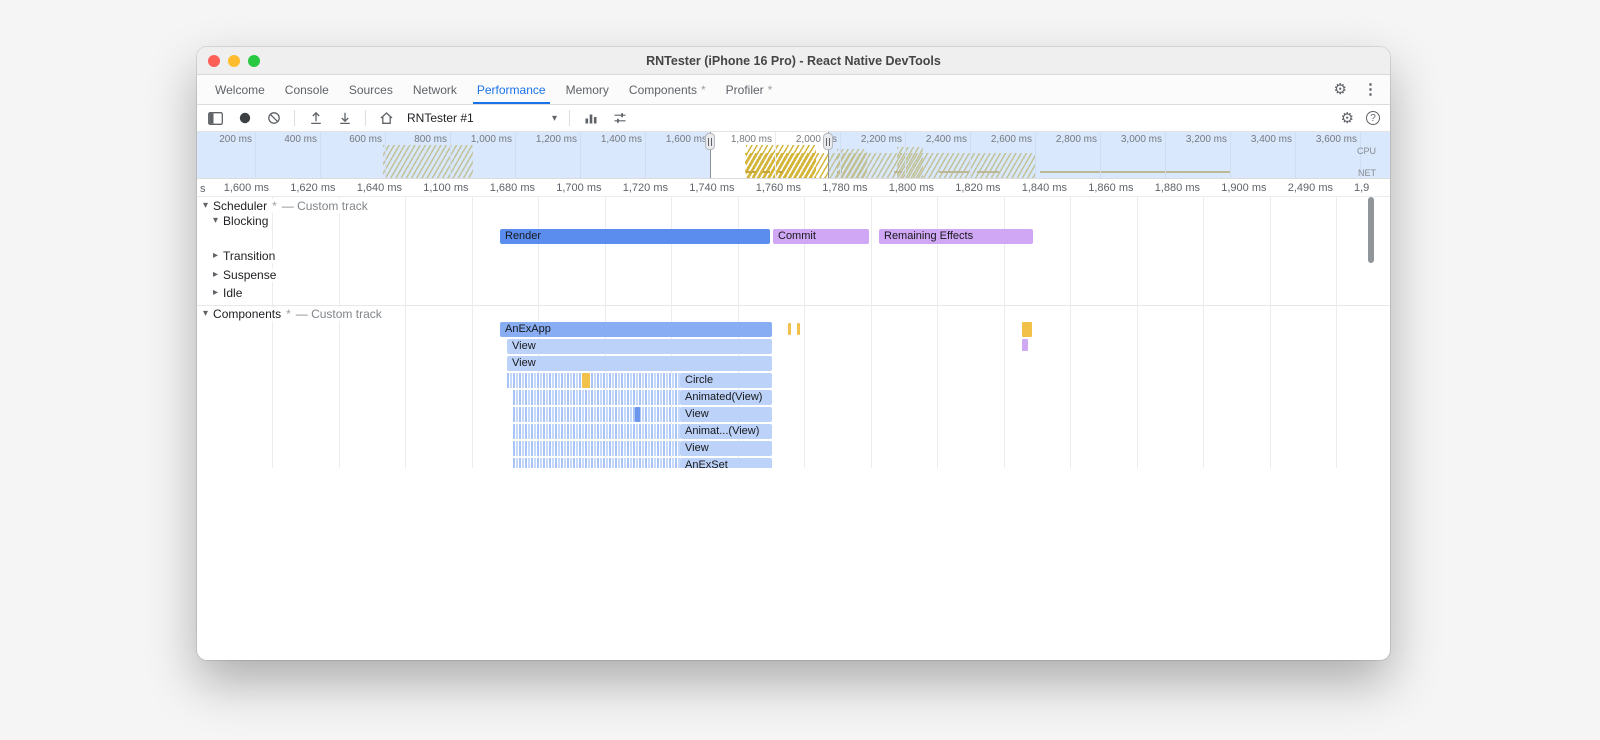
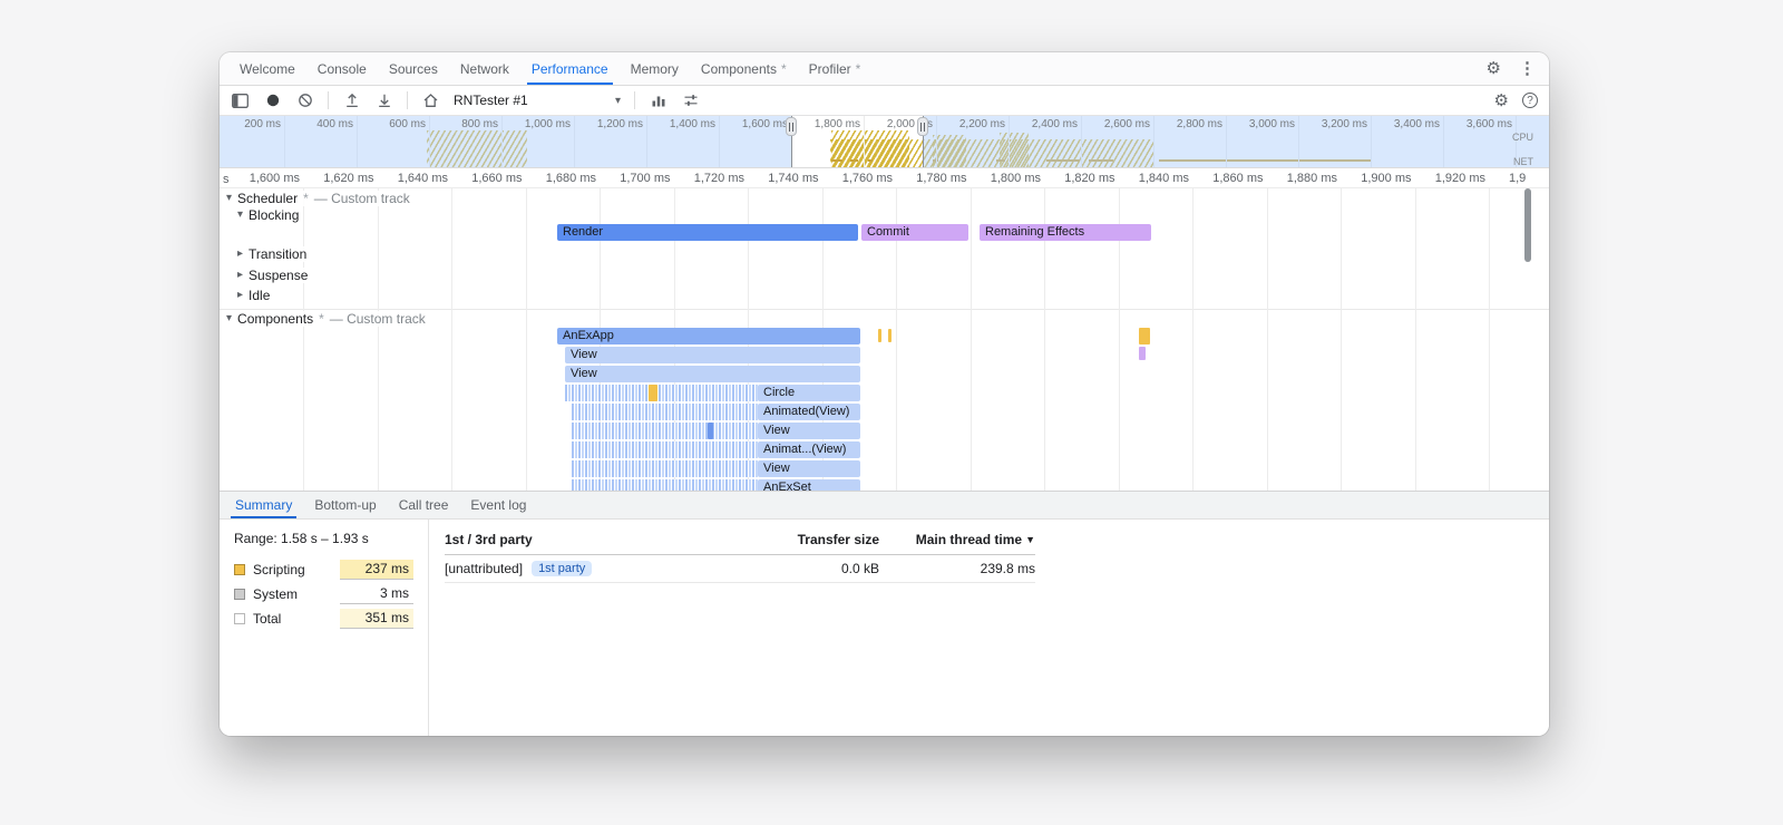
- RNTester (iPhone 16 Pro) - React Native DevTools
  Welcome
  Console
  Sources
  Network
  Performance
  Memory
  Components
  *
  Profiler
  *
  ⚙
  ⋮
  RNTester #1
  ▾
  ⚙
  ?
  CPU
  NET
  200 ms
  400 ms
  600 ms
  800 ms
  1,000 ms
  1,200 ms
  1,400 ms
  1,600 m
  1,800 ms
  2,000s
  2,200 ms
  2,400 ms
  2,600 ms
  2,800 ms
  3,000 ms
  3,200 ms
  3,400 ms
  3,600 ms
  s
  1,600 ms
  1,620 ms
  1,640 ms
- 1,100 ms
+ 1,660 ms
  1,680 ms
  1,700 ms
  1,720 ms
  1,740 ms
  1,760 ms
  1,780 ms
  1,800 ms
  1,820 ms
  1,840 ms
  1,860 ms
  1,880 ms
  1,900 ms
- 2,490 ms
+ 1,920 ms
  1,9
  ▾
  Scheduler
  *
  — Custom track
  Render
  Commit
  Remaining Effects
  ▾
  Components
  *
  — Custom track
  AnExApp
  View
  View
  Circle
  Animated(View)
  View
  Animat...(View)
  View
  AnExSet
  ▾
  Blocking
  ▸
  Transition
  ▸
  Suspense
  ▸
  Idle
+ Summary
+ Bottom-up
+ Call tree
+ Event log
+ Range: 1.58 s – 1.93 s
+ Scripting
+ 237 ms
+ System
+ 3 ms
+ Total
+ 351 ms
+ 1st / 3rd party
+ Transfer size
+ Main thread time
+ ▼
+ [unattributed]
+ 1st party
+ 0.0 kB
+ 239.8 ms
